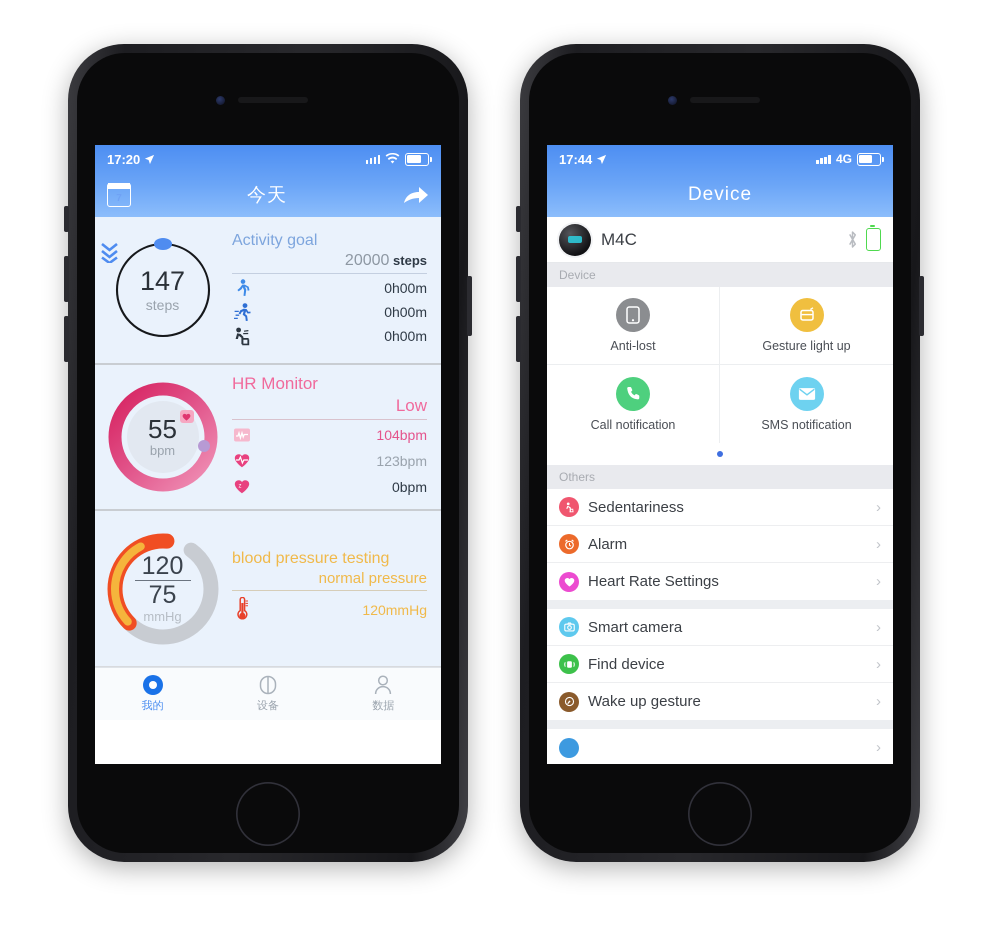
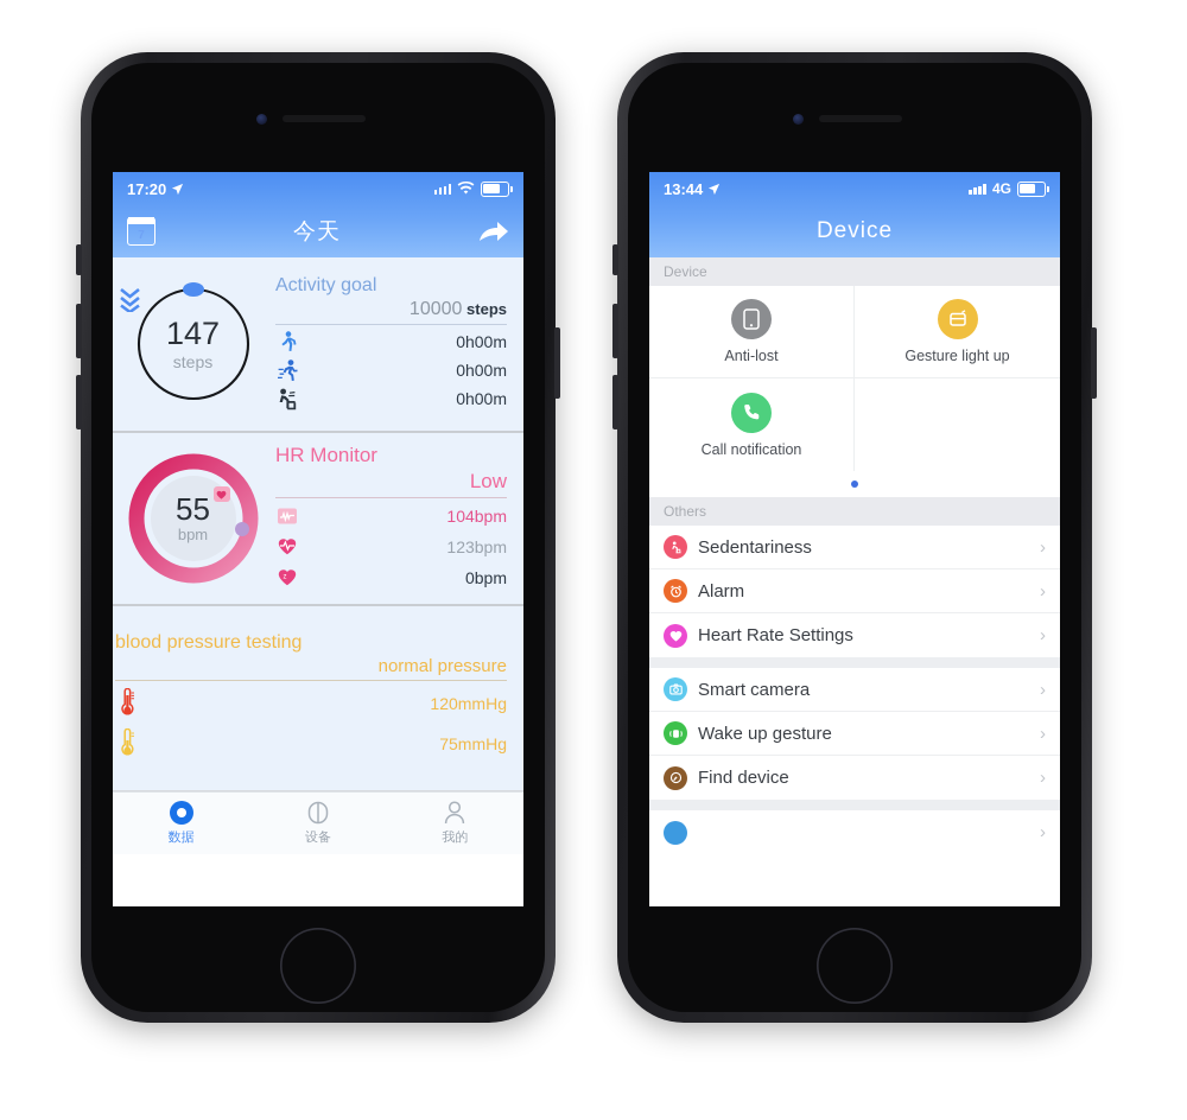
  17:20
  今天
  147
  steps
  Activity goal
- 20000 steps
+ 10000 steps
  0h00m
  0h00m
  0h00m
  55
  bpm
  HR Monitor
  Low
  104bpm
  123bpm
  0bpm
- 120
- 75
- mmHg
  blood pressure testing
  normal pressure
  120mmHg
+ 75mmHg
- 我的
+ 数据
  设备
- 数据
+ 我的
- 17:44
+ 13:44
  4G
  Device
- M4C
  Device
  Anti-lost
  Gesture light up
  Call notification
- SMS notification
  Others
  Sedentariness
  ›
  Alarm
  ›
  Heart Rate Settings
  ›
  Smart camera
  ›
- Find device
+ Wake up gesture
  ›
- Wake up gesture
+ Find device
  ›
  ›
